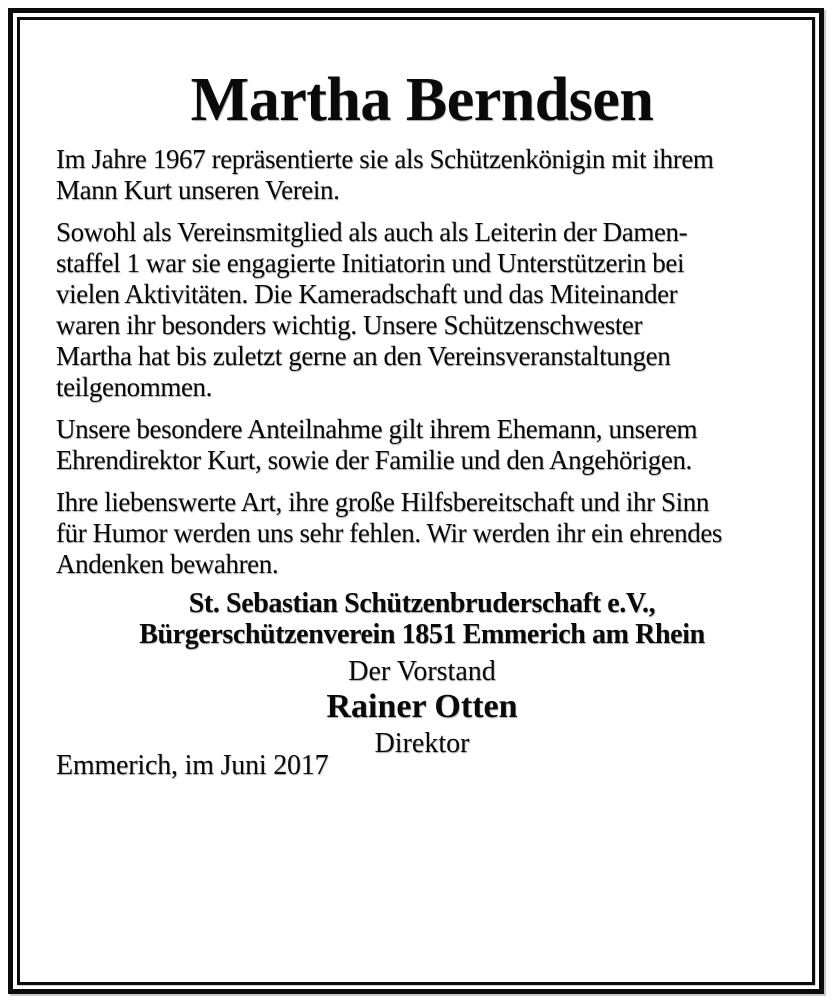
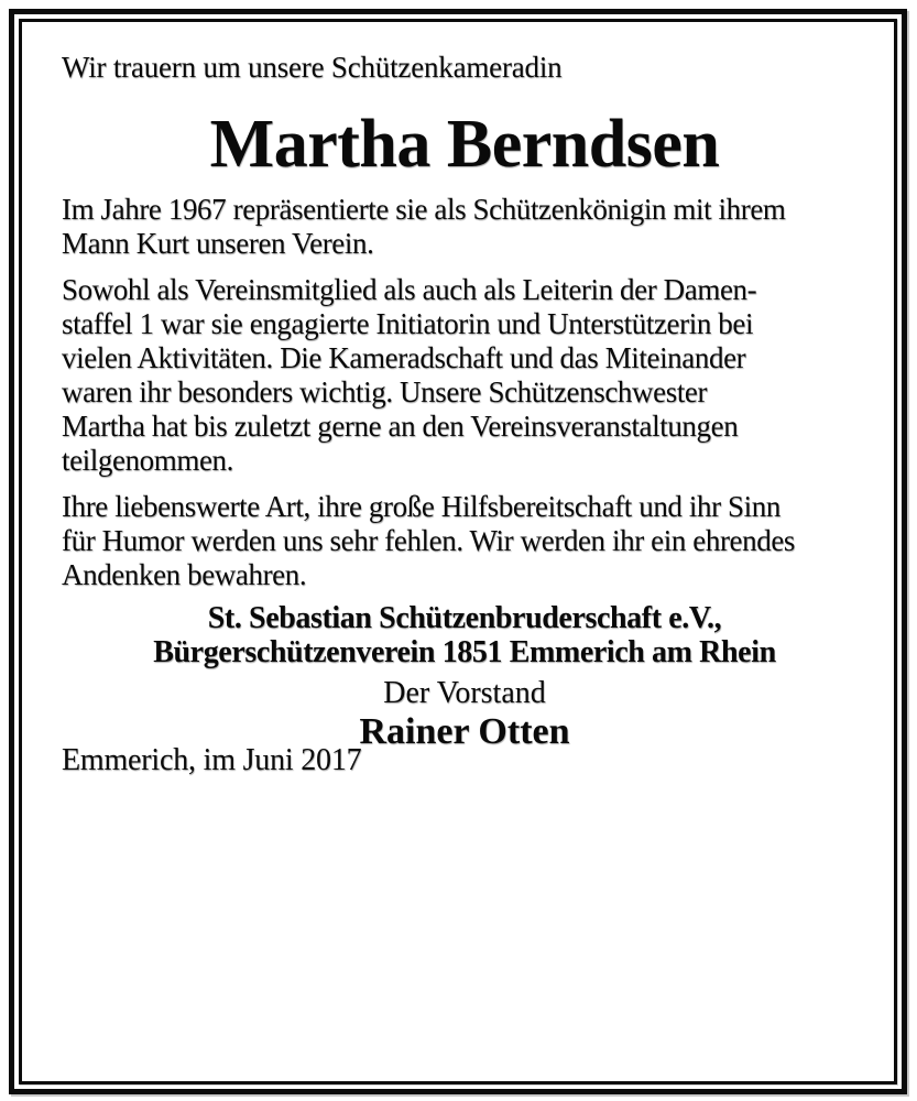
+ Wir trauern um unsere Schützenkameradin
  Martha Berndsen
  Im Jahre 1967 repräsentierte sie als Schützenkönigin mit ihrem
  Mann Kurt unseren Verein.
  Sowohl als Vereinsmitglied als auch als Leiterin der Damen-
  staffel 1 war sie engagierte Initiatorin und Unterstützerin bei
  vielen Aktivitäten. Die Kameradschaft und das Miteinander
  waren ihr besonders wichtig. Unsere Schützenschwester
  Martha hat bis zuletzt gerne an den Vereinsveranstaltungen
  teilgenommen.
- Unsere besondere Anteilnahme gilt ihrem Ehemann, unserem
- Ehrendirektor Kurt, sowie der Familie und den Angehörigen.
  Ihre liebenswerte Art, ihre große Hilfsbereitschaft und ihr Sinn
  für Humor werden uns sehr fehlen. Wir werden ihr ein ehrendes
  Andenken bewahren.
  St. Sebastian Schützenbruderschaft e.V.,
  Bürgerschützenverein 1851 Emmerich am Rhein
  Der Vorstand
  Rainer Otten
- Direktor
  Emmerich, im Juni 2017
